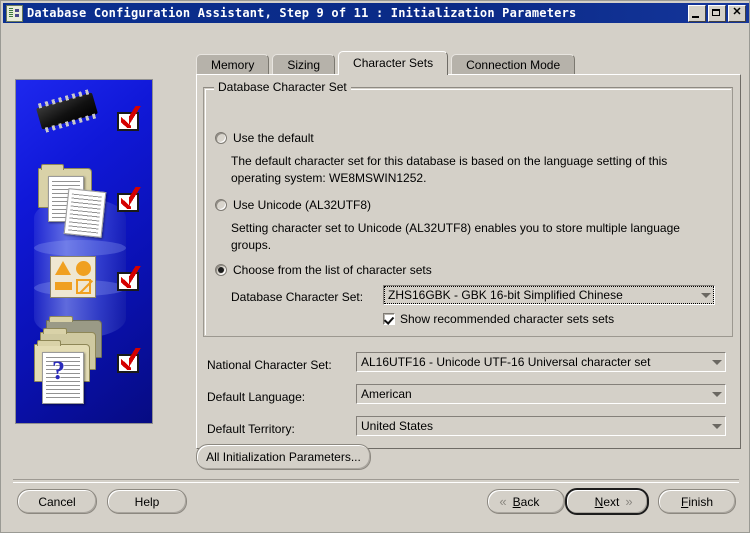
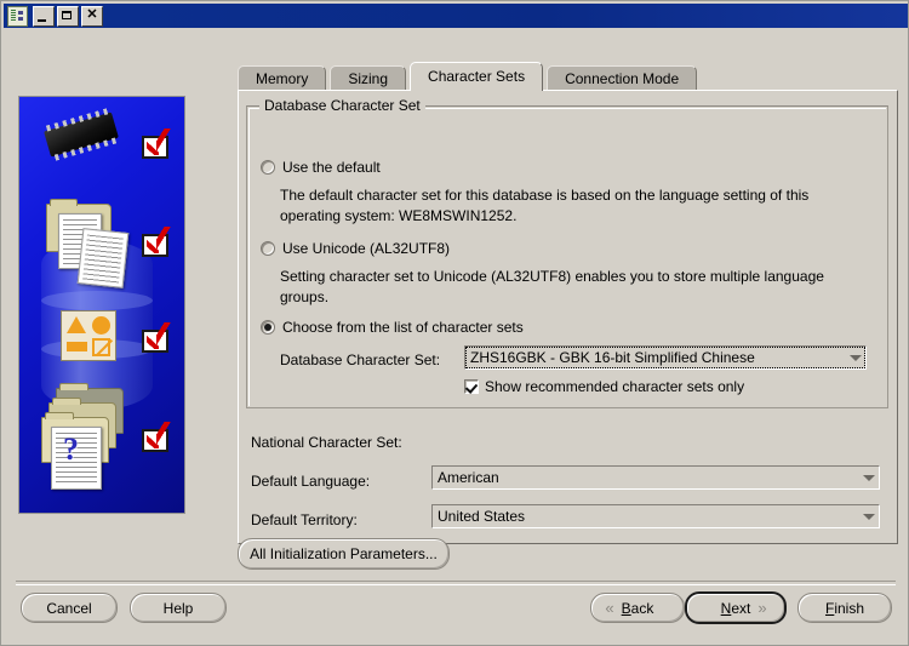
- Database Configuration Assistant, Step 9 of 11 : Initialization Parameters
  ✕
  ?
  Memory
  Sizing
  Character Sets
  Connection Mode
  Database Character Set
  Use the default
  The default character set for this database is based on the language setting of this operating system: WE8MSWIN1252.
  Use Unicode (AL32UTF8)
  Setting character set to Unicode (AL32UTF8) enables you to store multiple language groups.
  Choose from the list of character sets
  Database Character Set:
  ZHS16GBK - GBK 16-bit Simplified Chinese
- Show recommended character sets sets
+ Show recommended character sets only
  National Character Set:
- AL16UTF16 - Unicode UTF-16 Universal character set
  Default Language:
  American
  Default Territory:
  United States
  All Initialization Parameters...
  Cancel
  Help
  «
  Back
  Next
  »
  F
  inish
